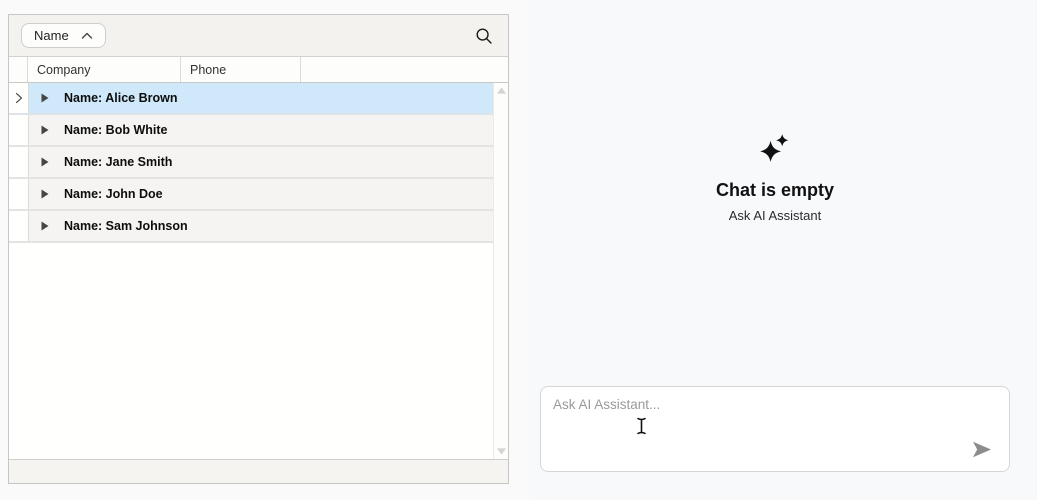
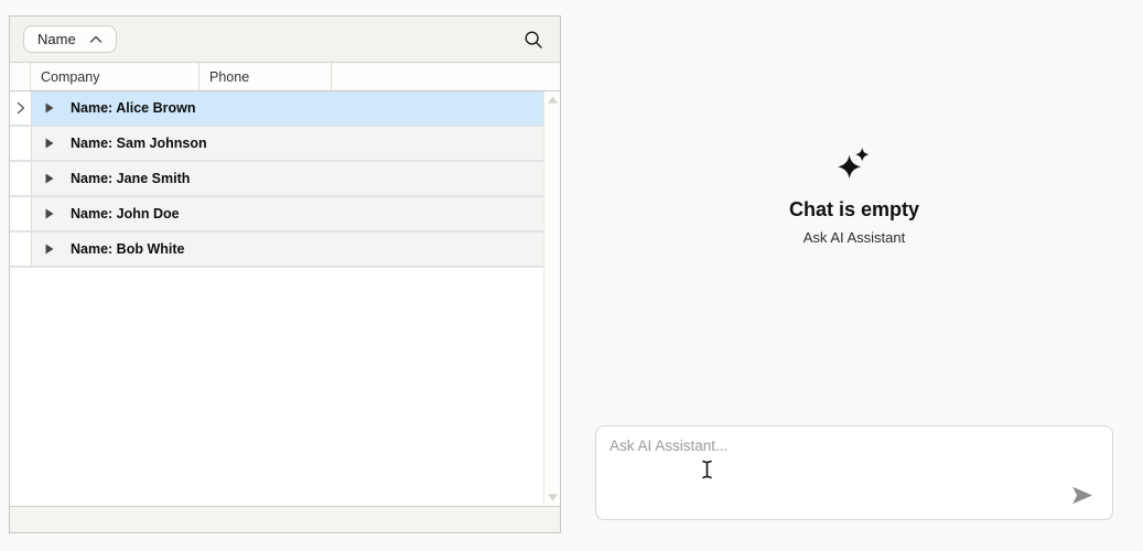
  Name
  Company
  Phone
  Name: Alice Brown
- Name: Bob White
+ Name: Sam Johnson
  Name: Jane Smith
  Name: John Doe
- Name: Sam Johnson
+ Name: Bob White
  Chat is empty
  Ask AI Assistant
  Ask AI Assistant...
